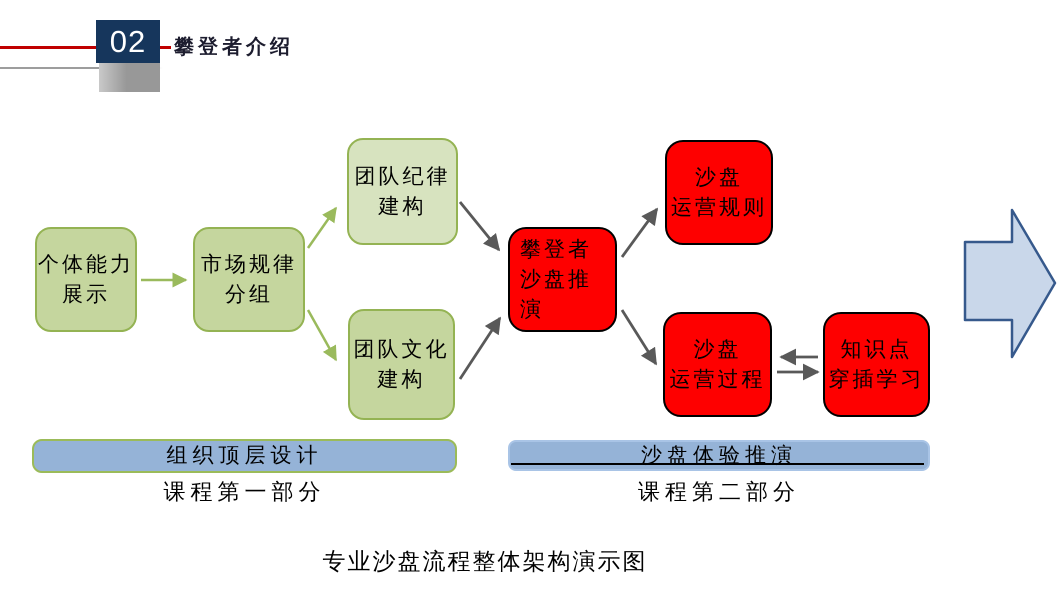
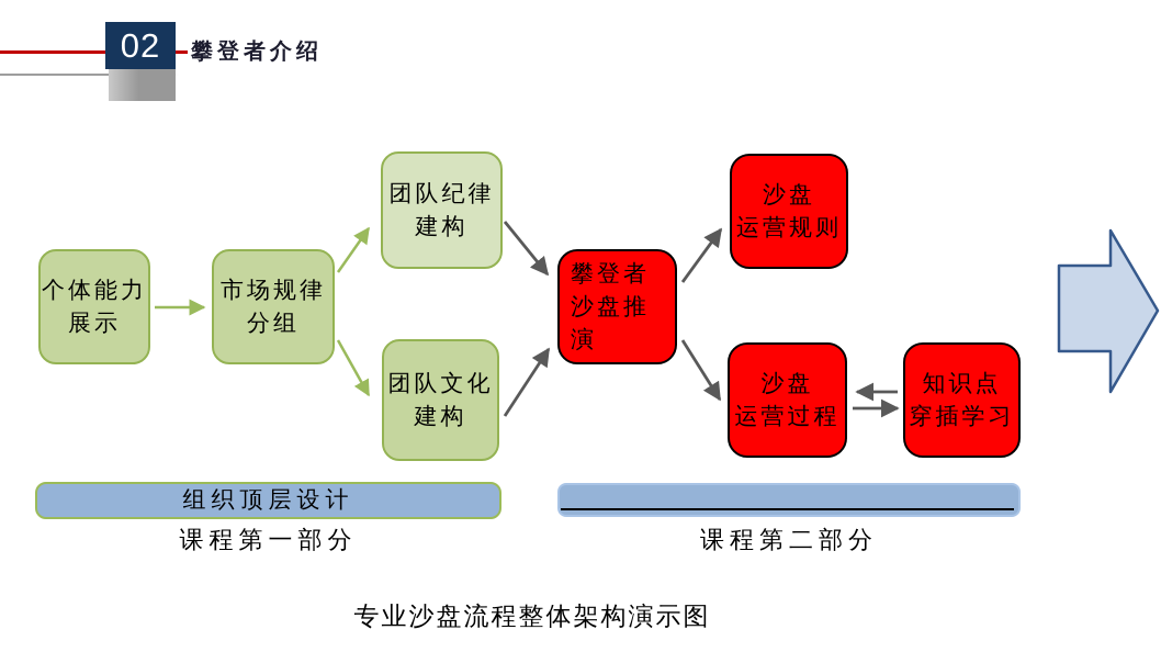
  02
  攀登者介绍
  个体能力
  展示
  市场规律
  分组
  团队纪律
  建构
  团队文化
  建构
  攀登者
  沙盘推演
  沙盘
  运营规则
  沙盘
  运营过程
  知识点
  穿插学习
  组织顶层设计
- 沙盘体验推演
  课程第一部分
  课程第二部分
  专业沙盘流程整体架构演示图
